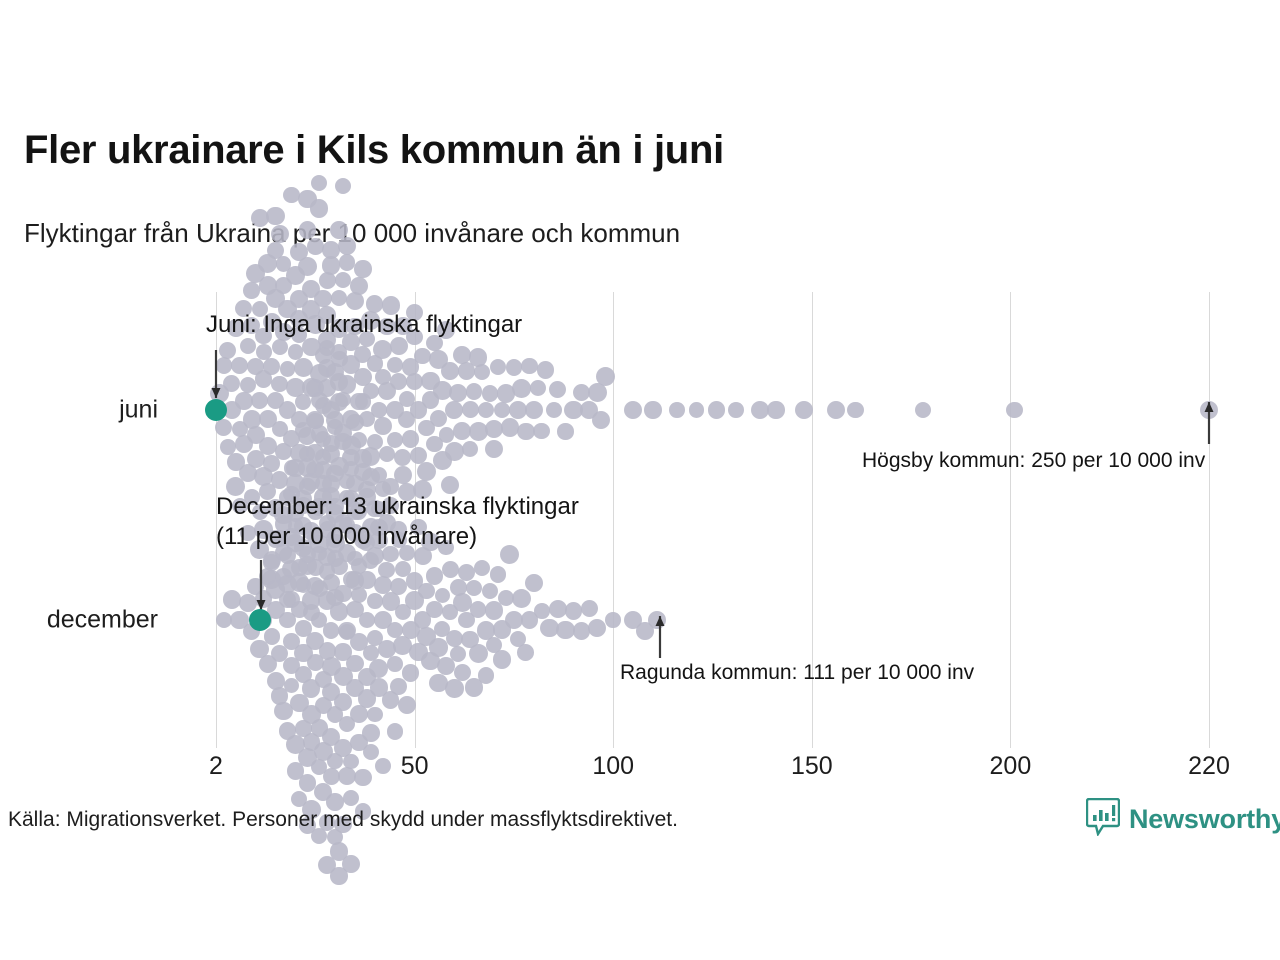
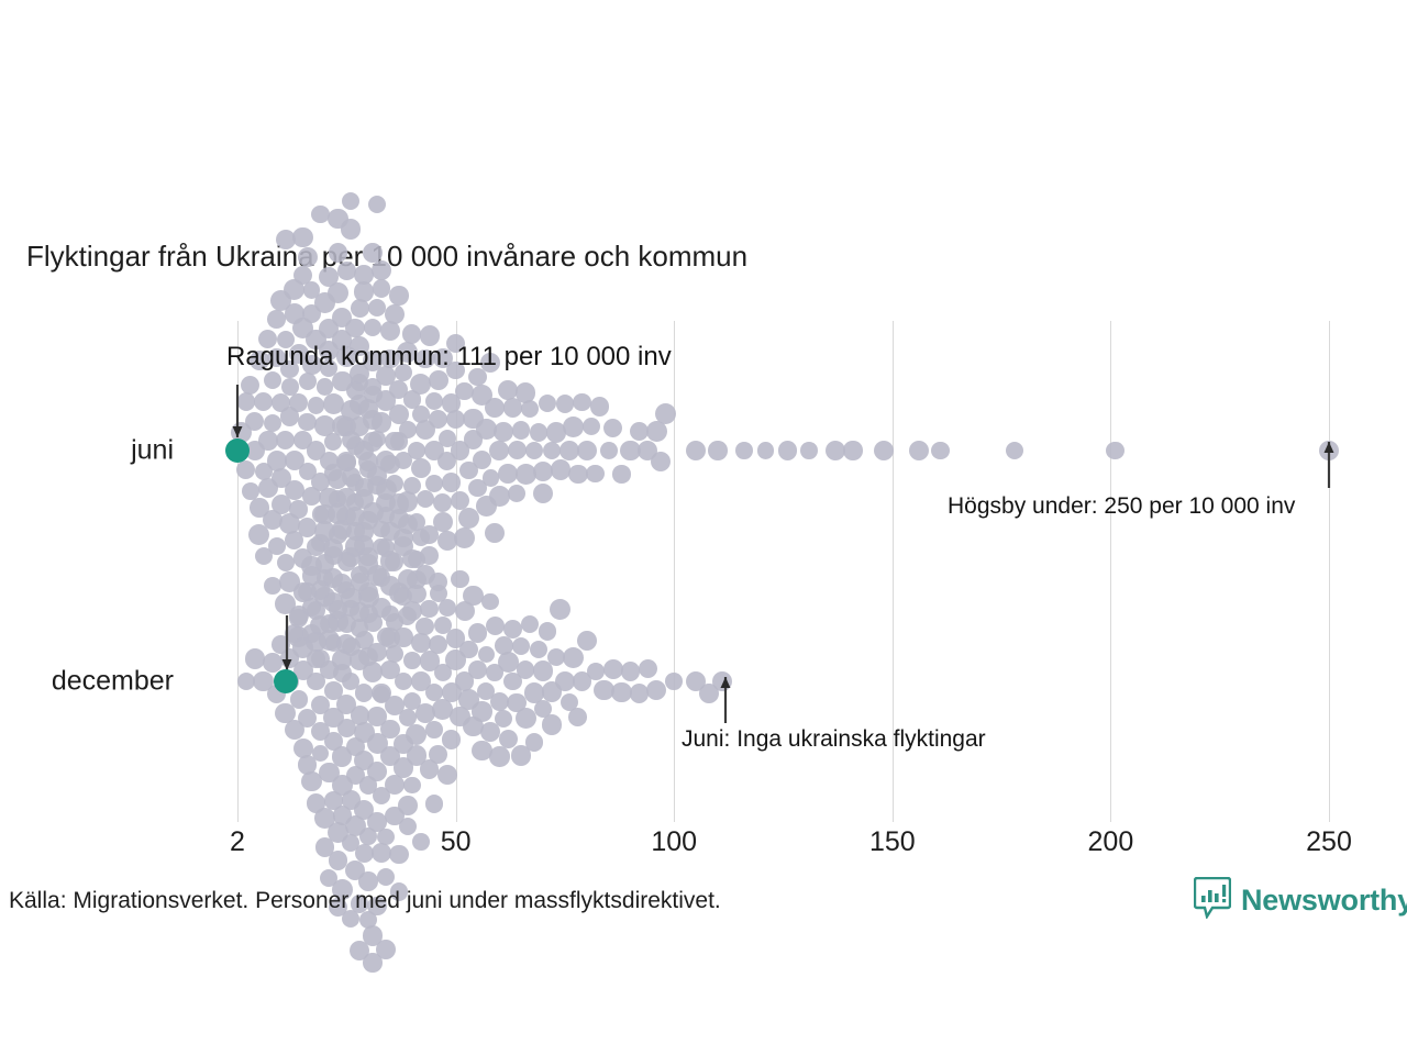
- Fler ukrainare i Kils kommun än i juni
  Flyktingar från Ukraina per 10 000 invånare och kommun
  2
  50
  100
  150
  200
- 220
+ 250
  juni
  december
- Juni: Inga ukrainska flyktingar
+ Ragunda kommun: 111 per 10 000 inv
- December: 13 ukrainska flyktingar
- (11 per 10 000 invånare)
- Högsby kommun: 250 per 10 000 inv
+ Högsby under: 250 per 10 000 inv
- Ragunda kommun: 111 per 10 000 inv
+ Juni: Inga ukrainska flyktingar
- Källa: Migrationsverket. Personer med skydd under massflyktsdirektivet.
+ Källa: Migrationsverket. Personer med juni under massflyktsdirektivet.
  Newsworthy
